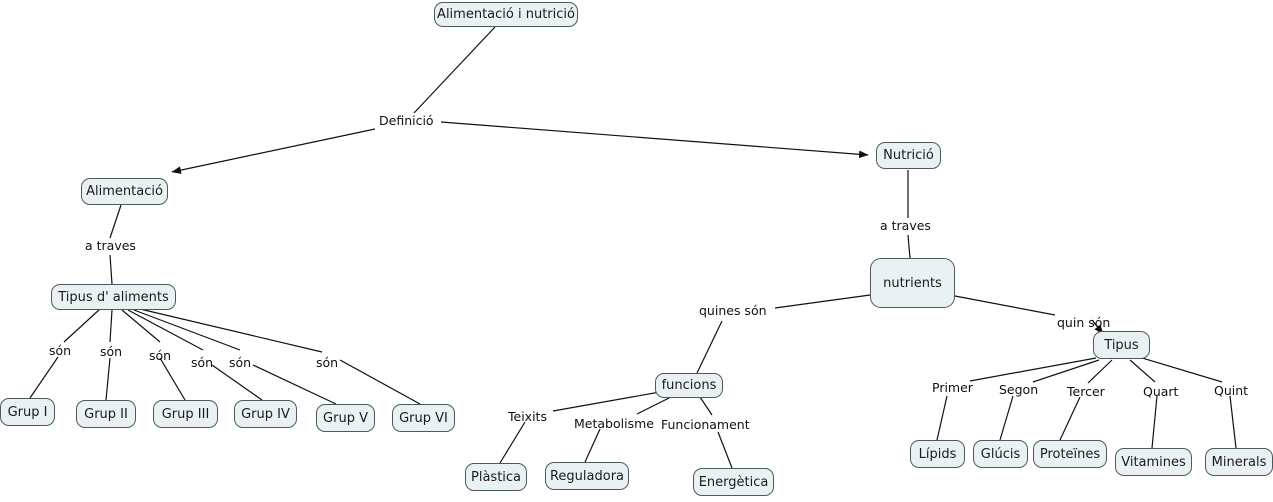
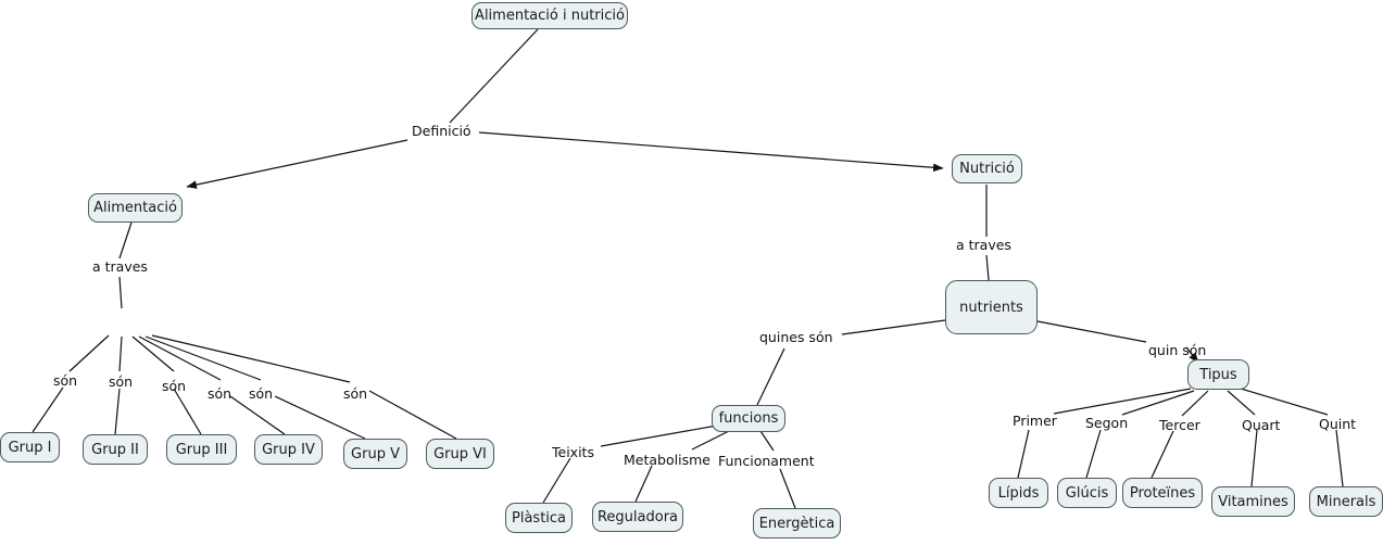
  Alimentació i nutrició
  Alimentació
  Nutrició
- Tipus d' aliments
  nutrients
  Grup I
  Grup II
  Grup III
  Grup IV
  Grup V
  Grup VI
  funcions
  Plàstica
  Reguladora
  Energètica
  Tipus
  Lípids
  Glúcis
  Proteïnes
  Vitamines
  Minerals
  Definició
  a traves
  a traves
  són
  són
  són
  són
  són
  són
  quines són
  quin són
  Teixits
  Metabolisme
  Funcionament
  Primer
  Segon
  Tercer
  Quart
  Quint
